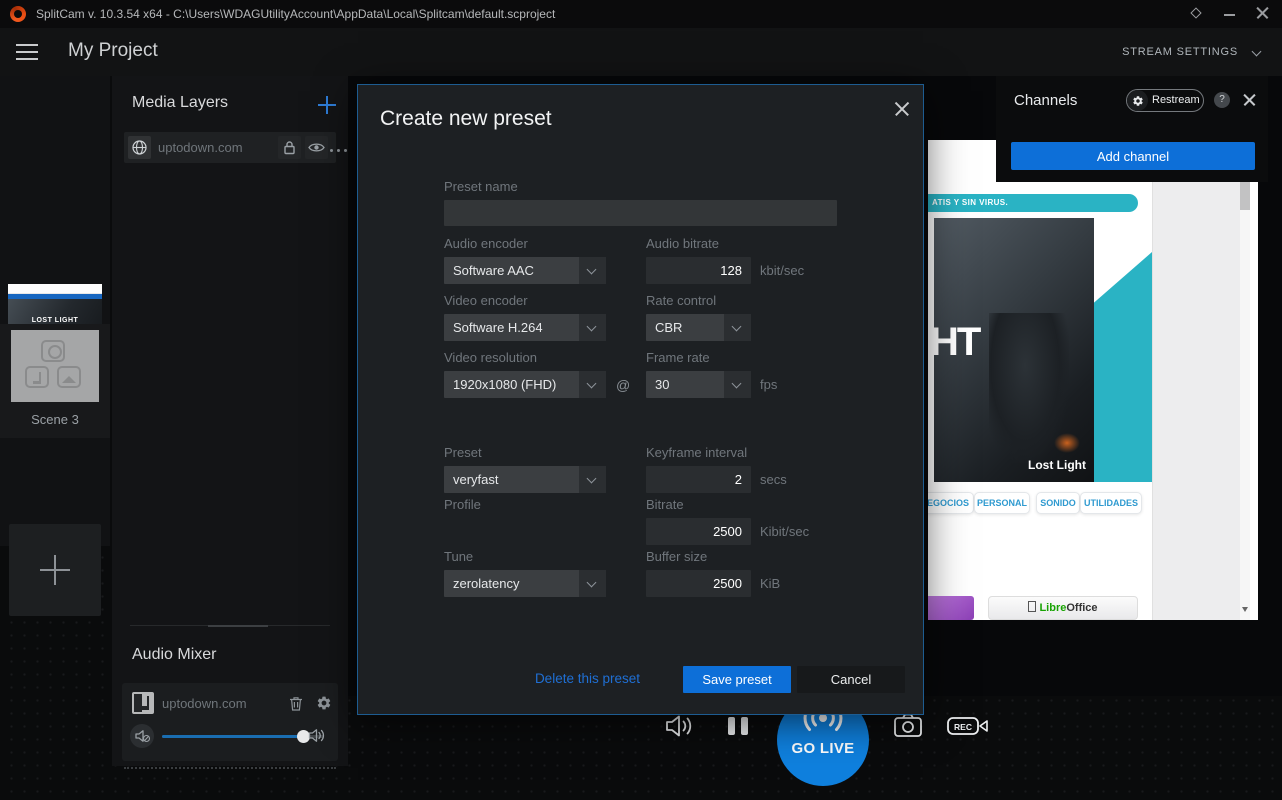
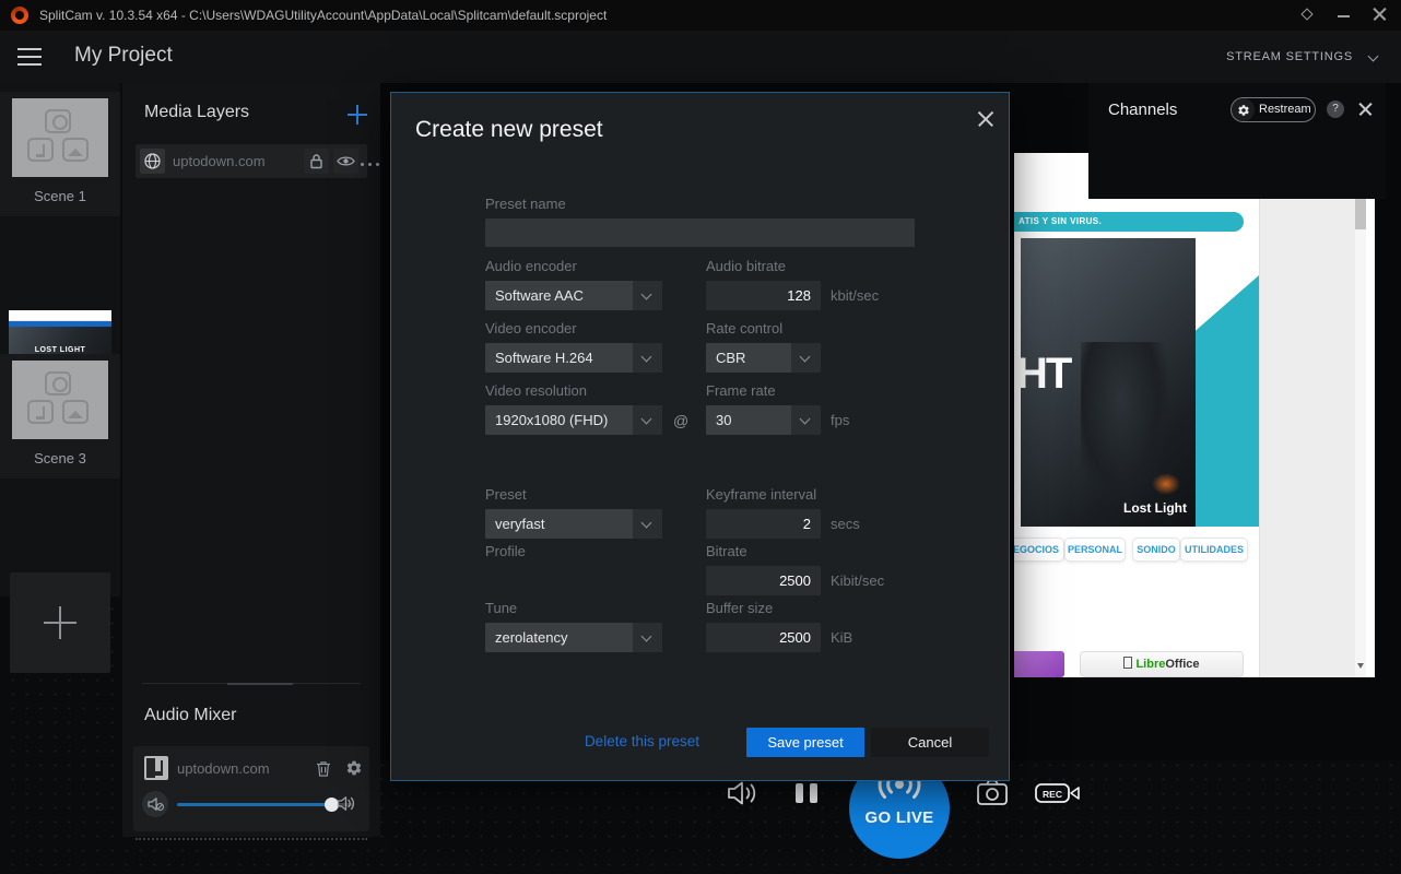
  SplitCam v. 10.3.54 x64 - C:\Users\WDAGUtilityAccount\AppData\Local\Splitcam\default.scproject
  My Project
  STREAM SETTINGS
+ Scene 1
  Scene 3
  Media Layers
  uptodown.com
  Audio Mixer
  uptodown.com
  ATIS Y SIN VIRUS.
  HT
  Lost Light
  EGOCIOS
  PERSONAL
  SONIDO
  UTILIDADES
  LibreOffice
  Channels
  Restream
  ?
- Add channel
  GO LIVE
  REC
  Create new preset
  Preset name
  Audio encoder
  Software AAC
  Audio bitrate
  128
  kbit/sec
  Video encoder
  Software H.264
  Rate control
  CBR
  Video resolution
  1920x1080 (FHD)
  @
  Frame rate
  30
  fps
  Preset
  veryfast
  Keyframe interval
  2
  secs
  Profile
  Bitrate
  2500
  Kibit/sec
  Tune
  zerolatency
  Buffer size
  2500
  KiB
  Delete this preset
  Save preset
  Cancel
